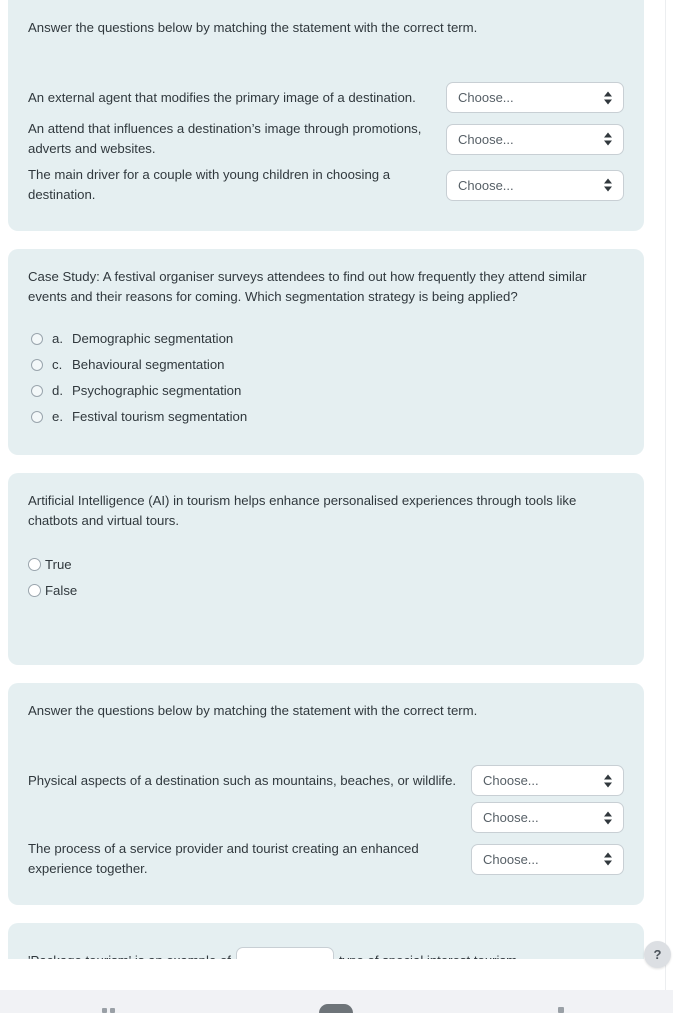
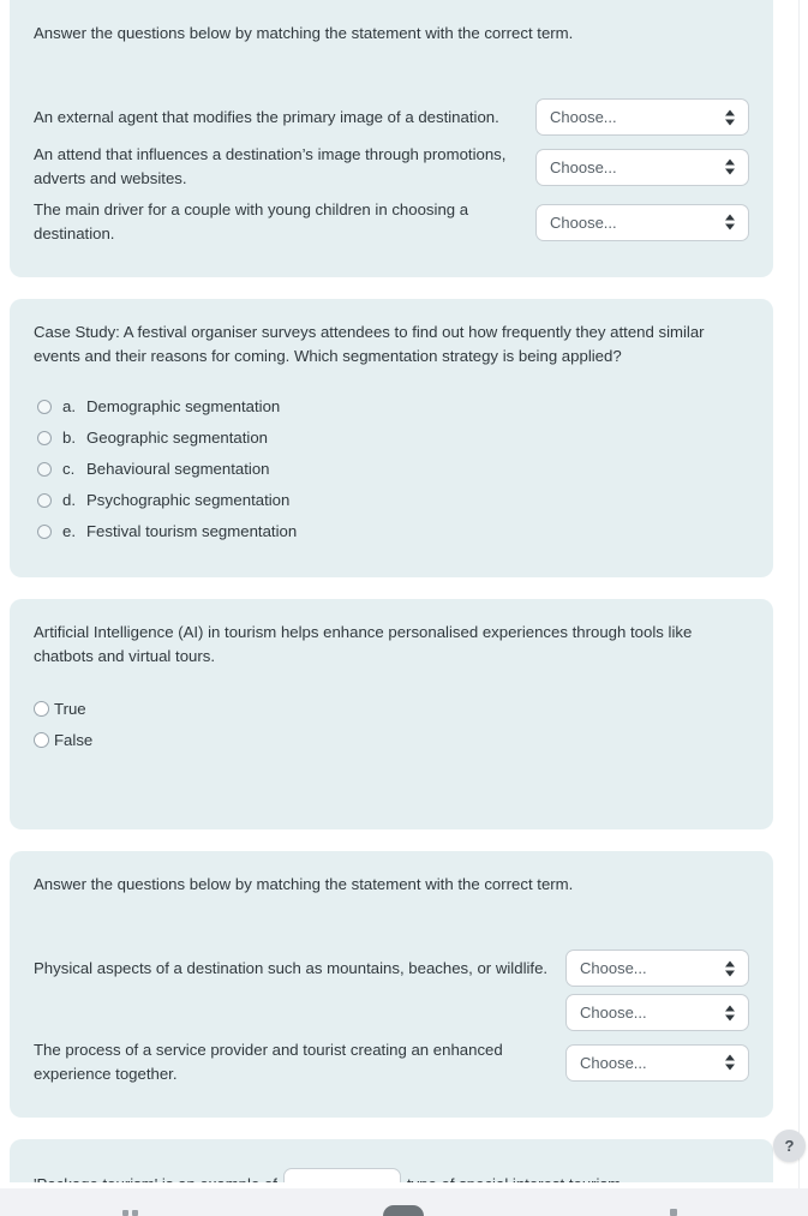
  Answer the questions below by matching the statement with the correct term.
  An external agent that modifies the primary image of a destination.
  Choose...
  An attend that influences a destination’s image through promotions, adverts and websites.
  Choose...
  The main driver for a couple with young children in choosing a destination.
  Choose...
  Case Study: A festival organiser surveys attendees to find out how frequently they attend similar events and their reasons for coming. Which segmentation strategy is being applied?
  a.
  Demographic segmentation
+ b.
+ Geographic segmentation
  c.
  Behavioural segmentation
  d.
  Psychographic segmentation
  e.
  Festival tourism segmentation
  Artificial Intelligence (AI) in tourism helps enhance personalised experiences through tools like chatbots and virtual tours.
  True
  False
  Answer the questions below by matching the statement with the correct term.
  Physical aspects of a destination such as mountains, beaches, or wildlife.
  Choose...
  Choose...
  The process of a service provider and tourist creating an enhanced experience together.
  Choose...
  ?
